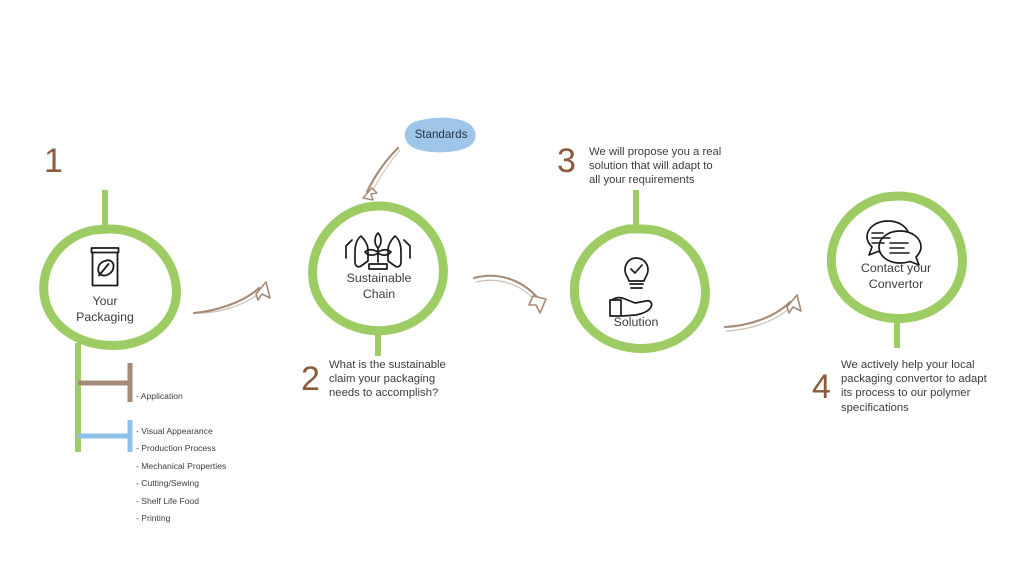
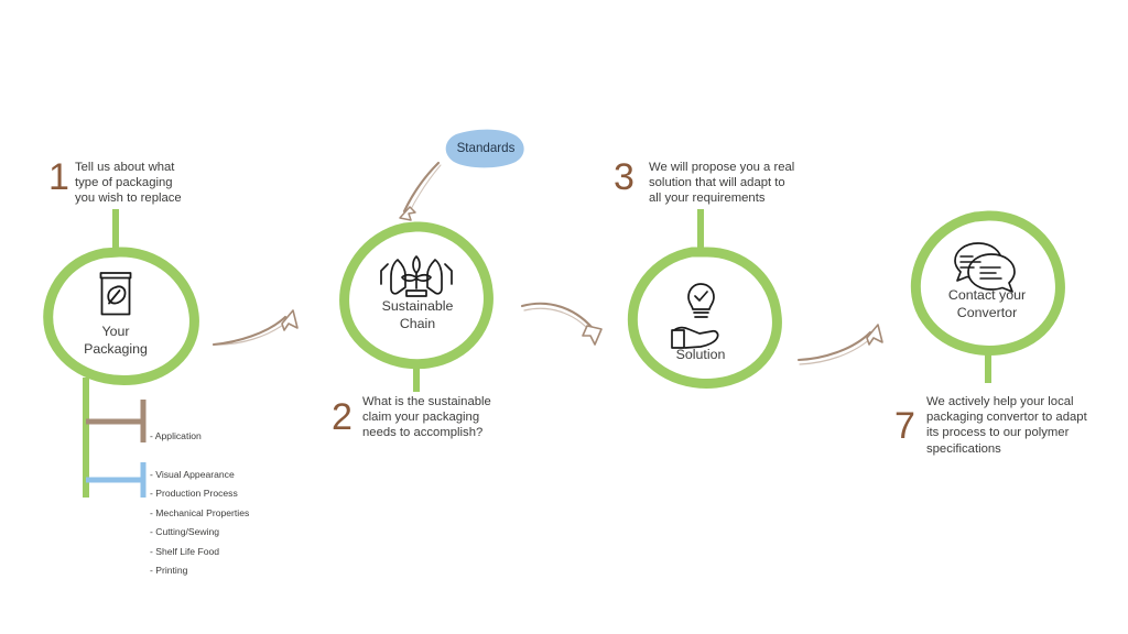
  1
+ Tell us about what
+ type of packaging
+ you wish to replace
  Your
  Packaging
  - Application
  - Visual Appearance
  - Mechanical Properties
  - Shelf Life Food
  - Production Process
  - Cutting/Sewing
  - Printing
  Standards
  Sustainable
  Chain
  2
  What is the sustainable
  claim your packaging
  needs to accomplish?
  3
  We will propose you a real
  solution that will adapt to
  all your requirements
  Solution
  Contact your
  Convertor
- 4
+ 7
  We actively help your local
  packaging convertor to adapt
  its process to our polymer
  specifications
